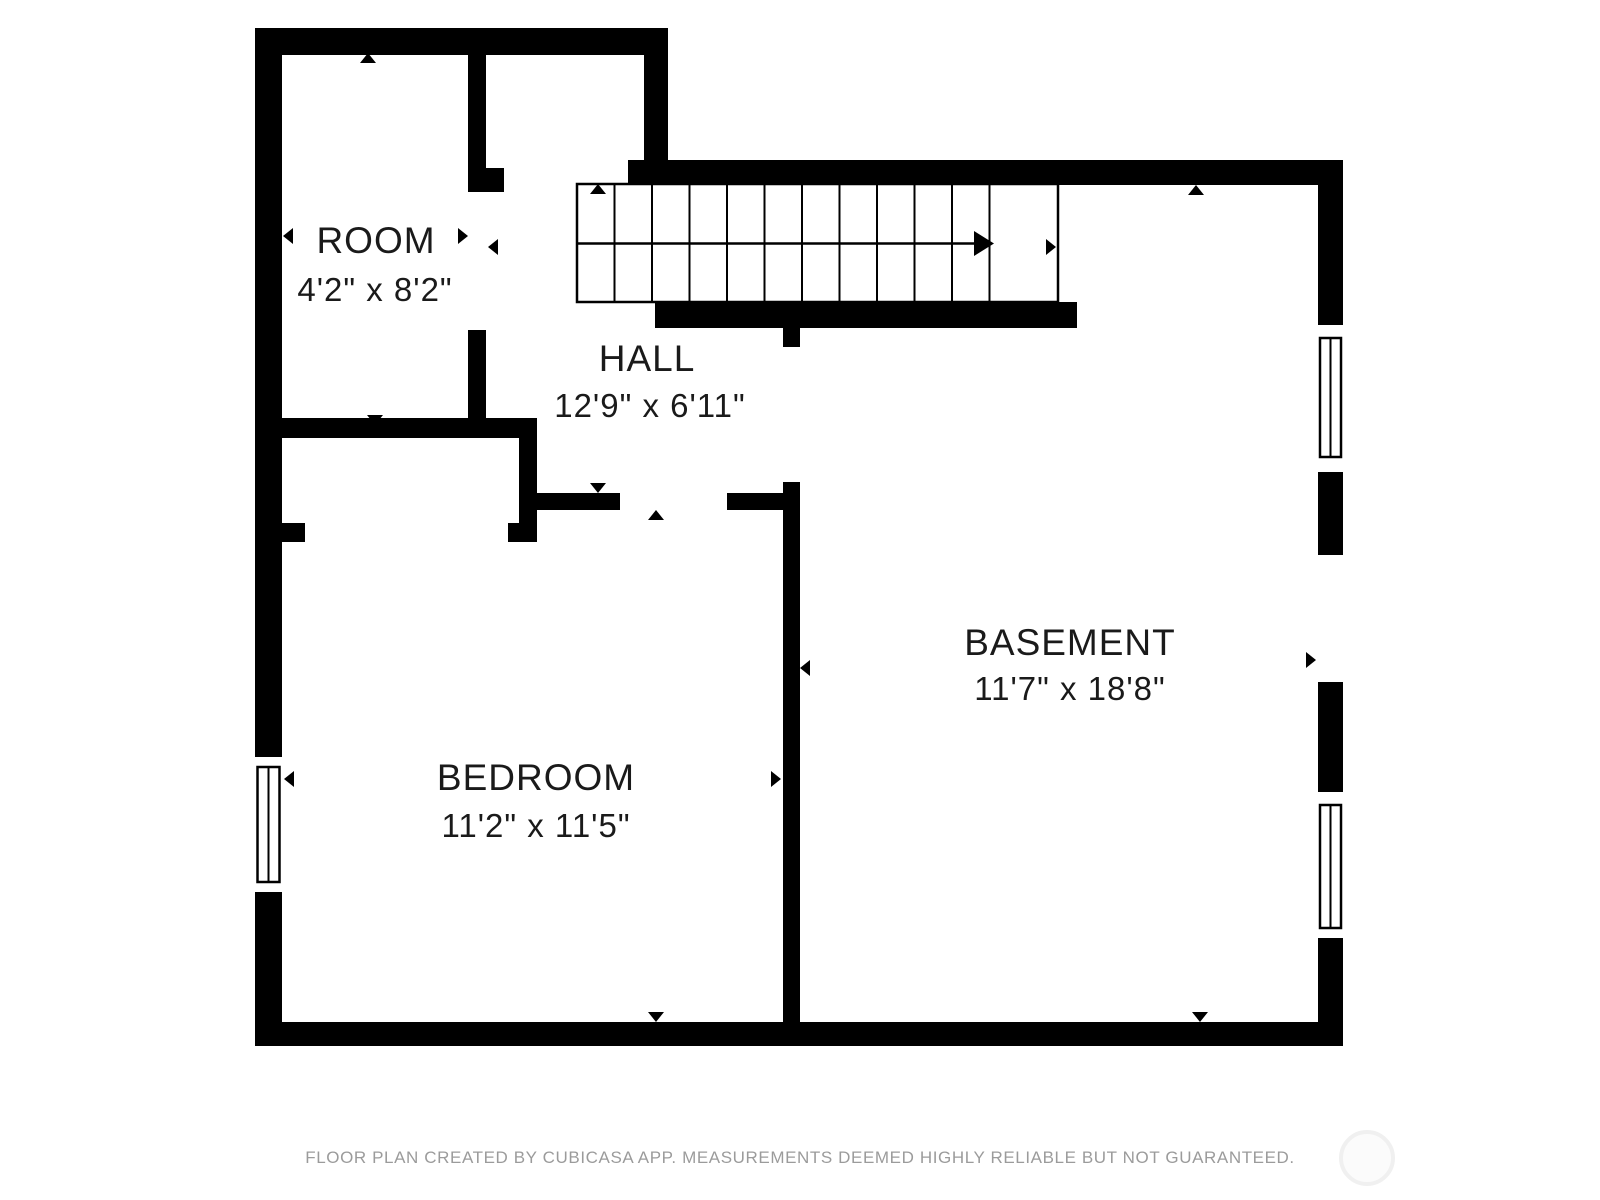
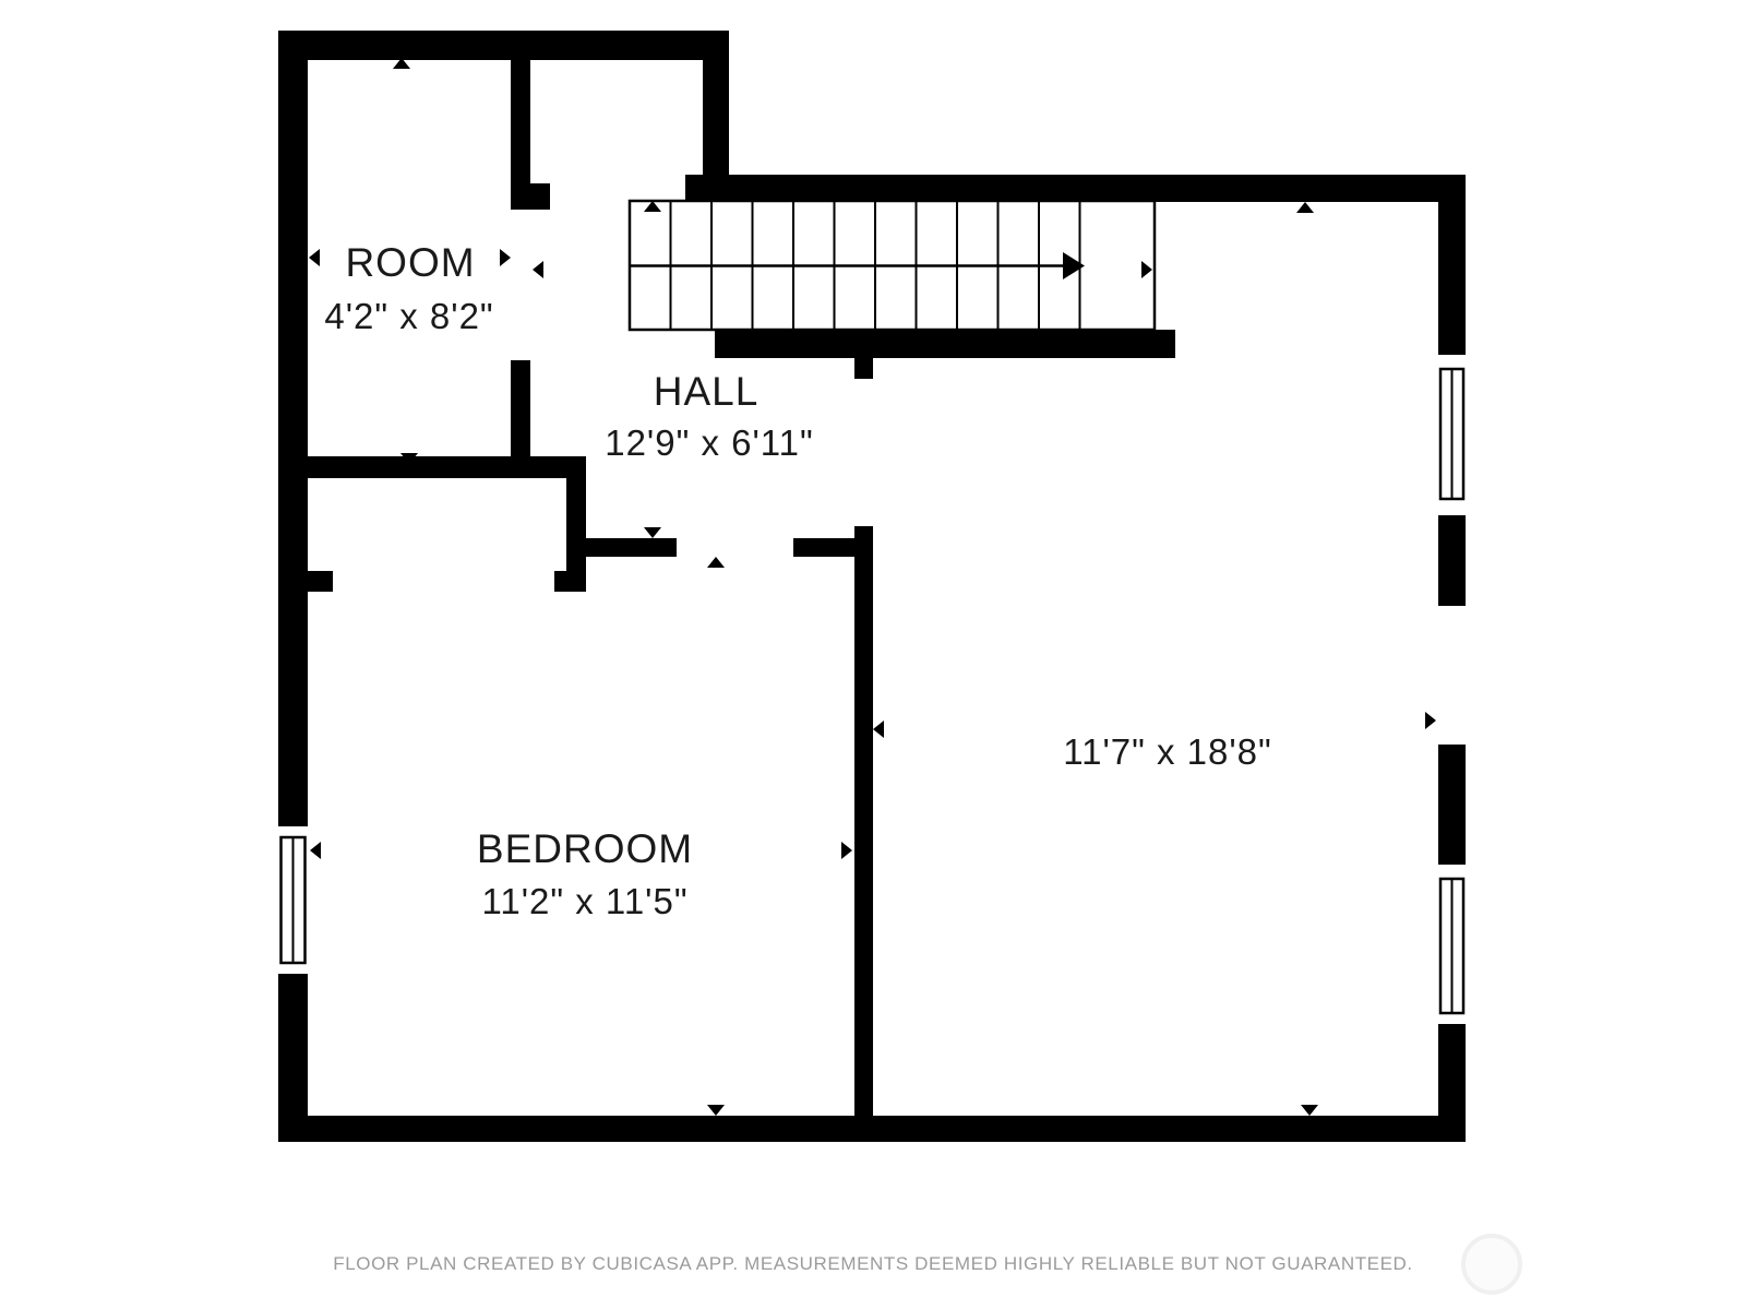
  ROOM
  4'2" x 8'2"
  HALL
  12'9" x 6'11"
  BEDROOM
  11'2" x 11'5"
- BASEMENT
  11'7" x 18'8"
  FLOOR PLAN CREATED BY CUBICASA APP. MEASUREMENTS DEEMED HIGHLY RELIABLE BUT NOT GUARANTEED.
